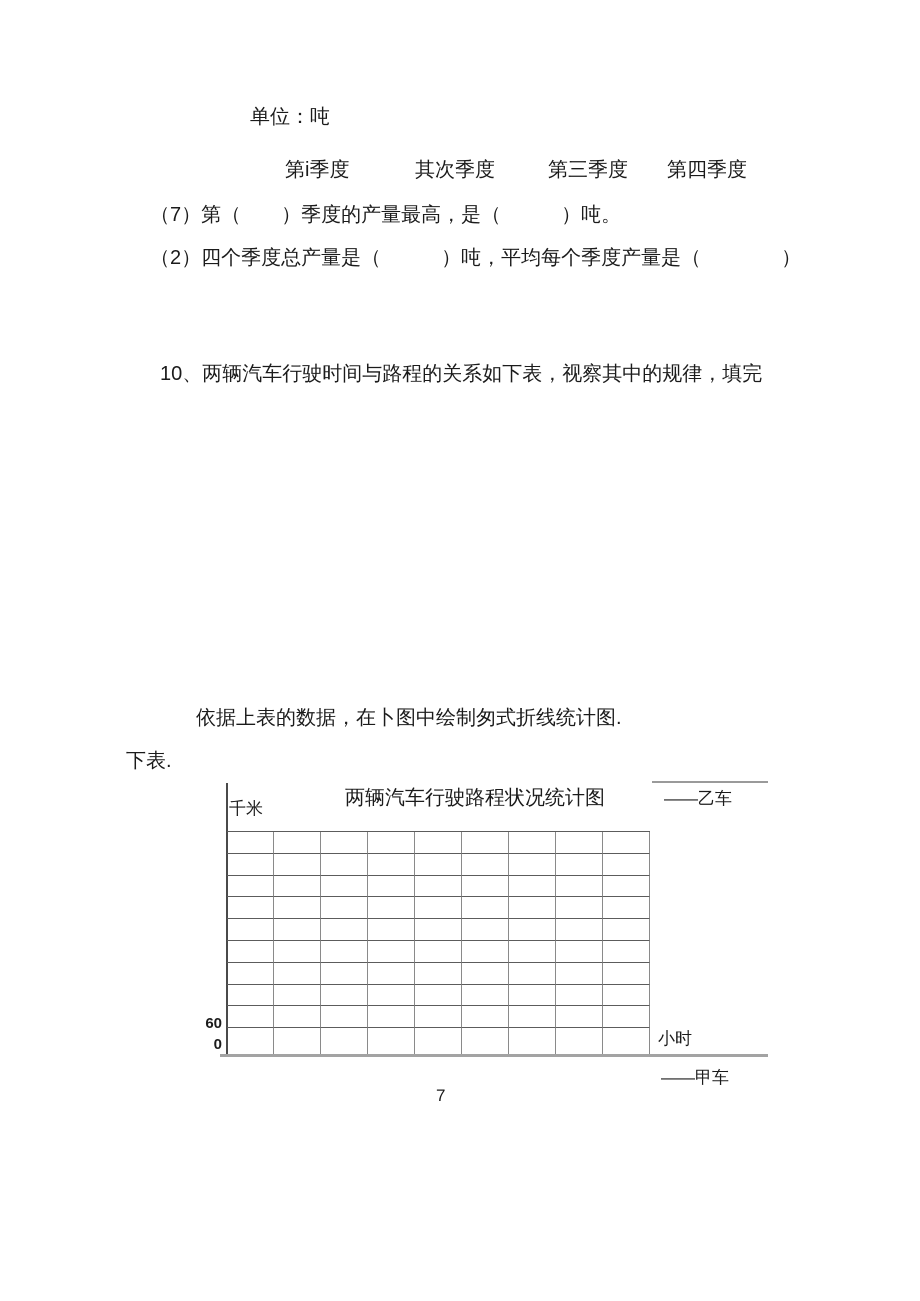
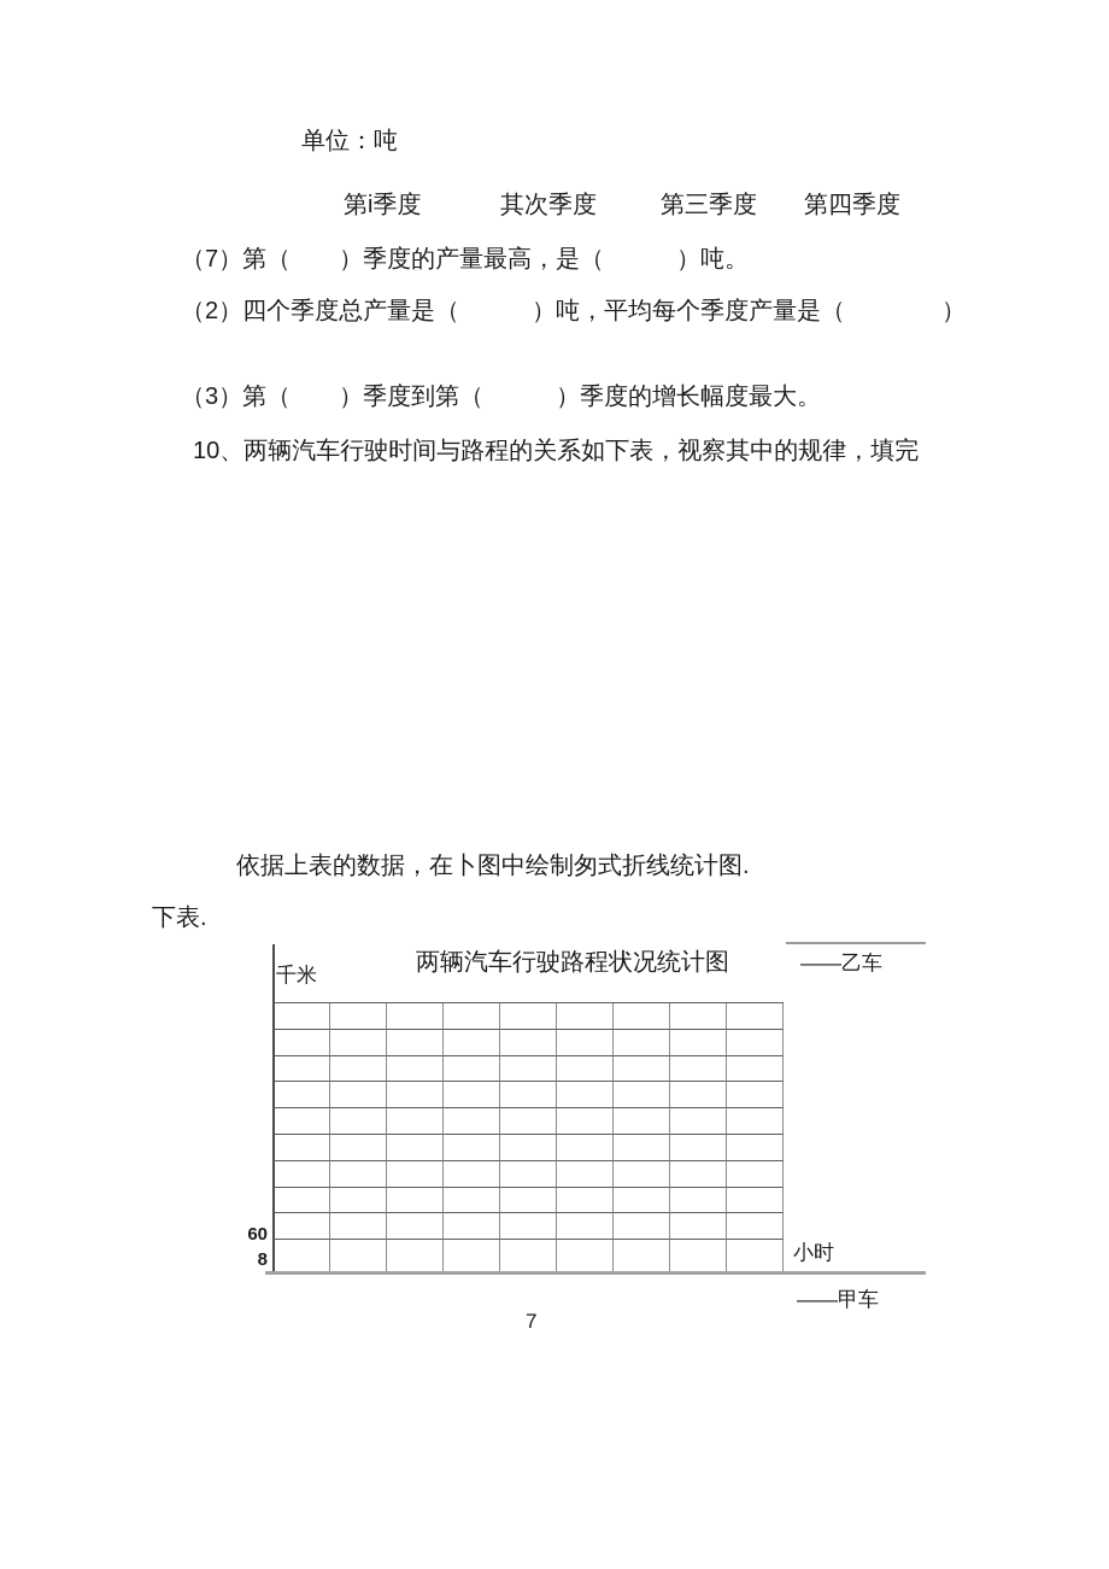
  单位：吨
  第i季度
  其次季度
  第三季度
  第四季度
  （7）第（ ）季度的产量最高，是（ ）吨。
  （2）四个季度总产量是（ ）吨，平均每个季度产量是（ ）
+ （3）第（ ）季度到第（ ）季度的增长幅度最大。
  10、两辆汽车行驶时间与路程的关系如下表，视察其中的规律，填完
  依据上表的数据，在卜图中绘制匆式折线统计图.
  下表.
  两辆汽车行驶路程状况统计图
  ——乙车
  千米
  60
- 0
+ 8
  小时
  ——甲车
  7
